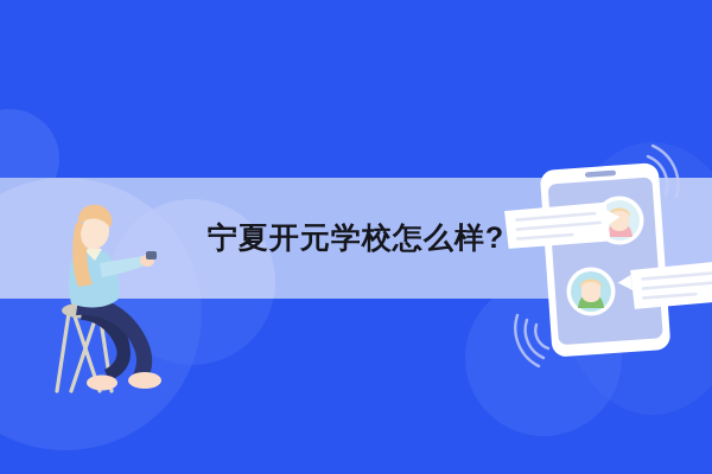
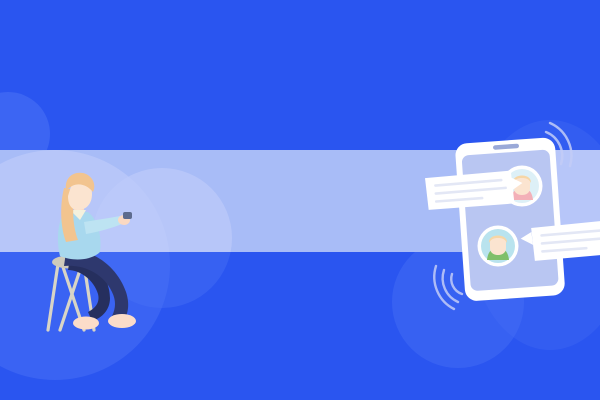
- 宁夏开元学校怎么样?
